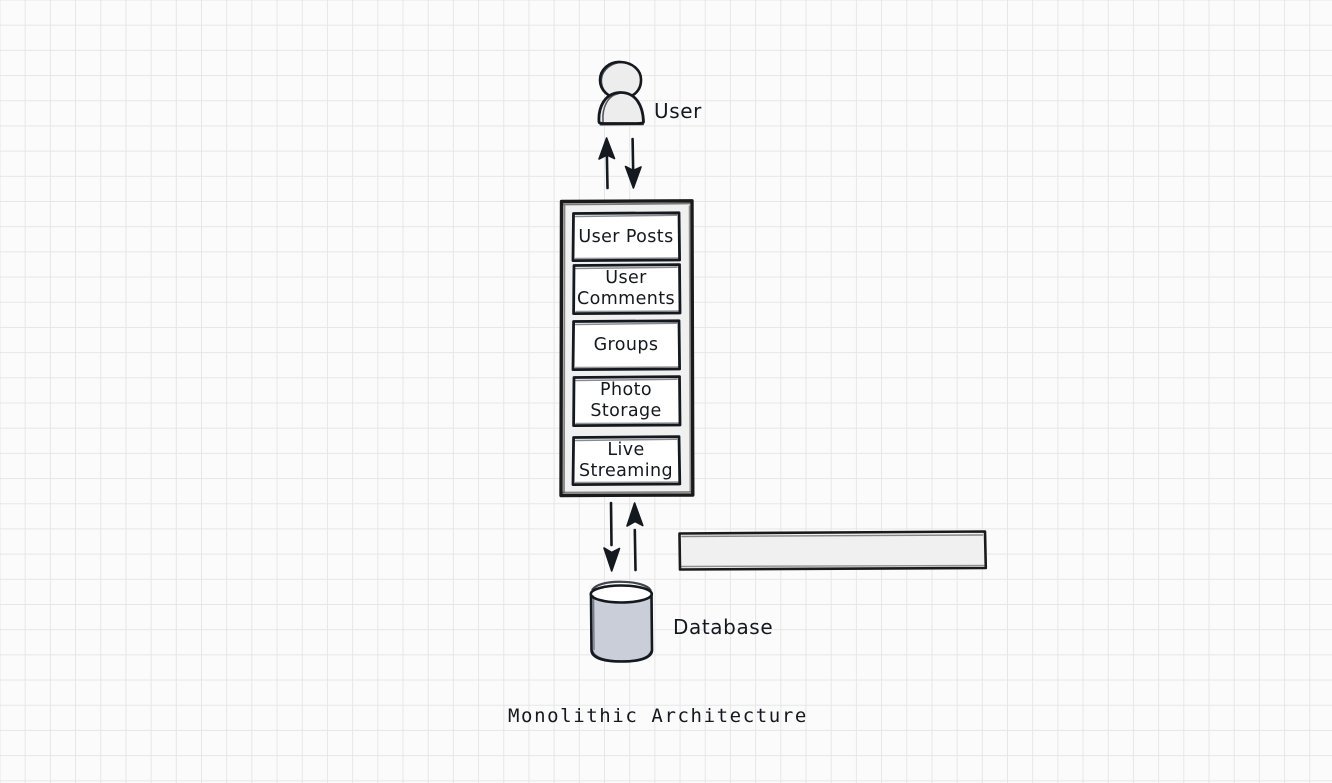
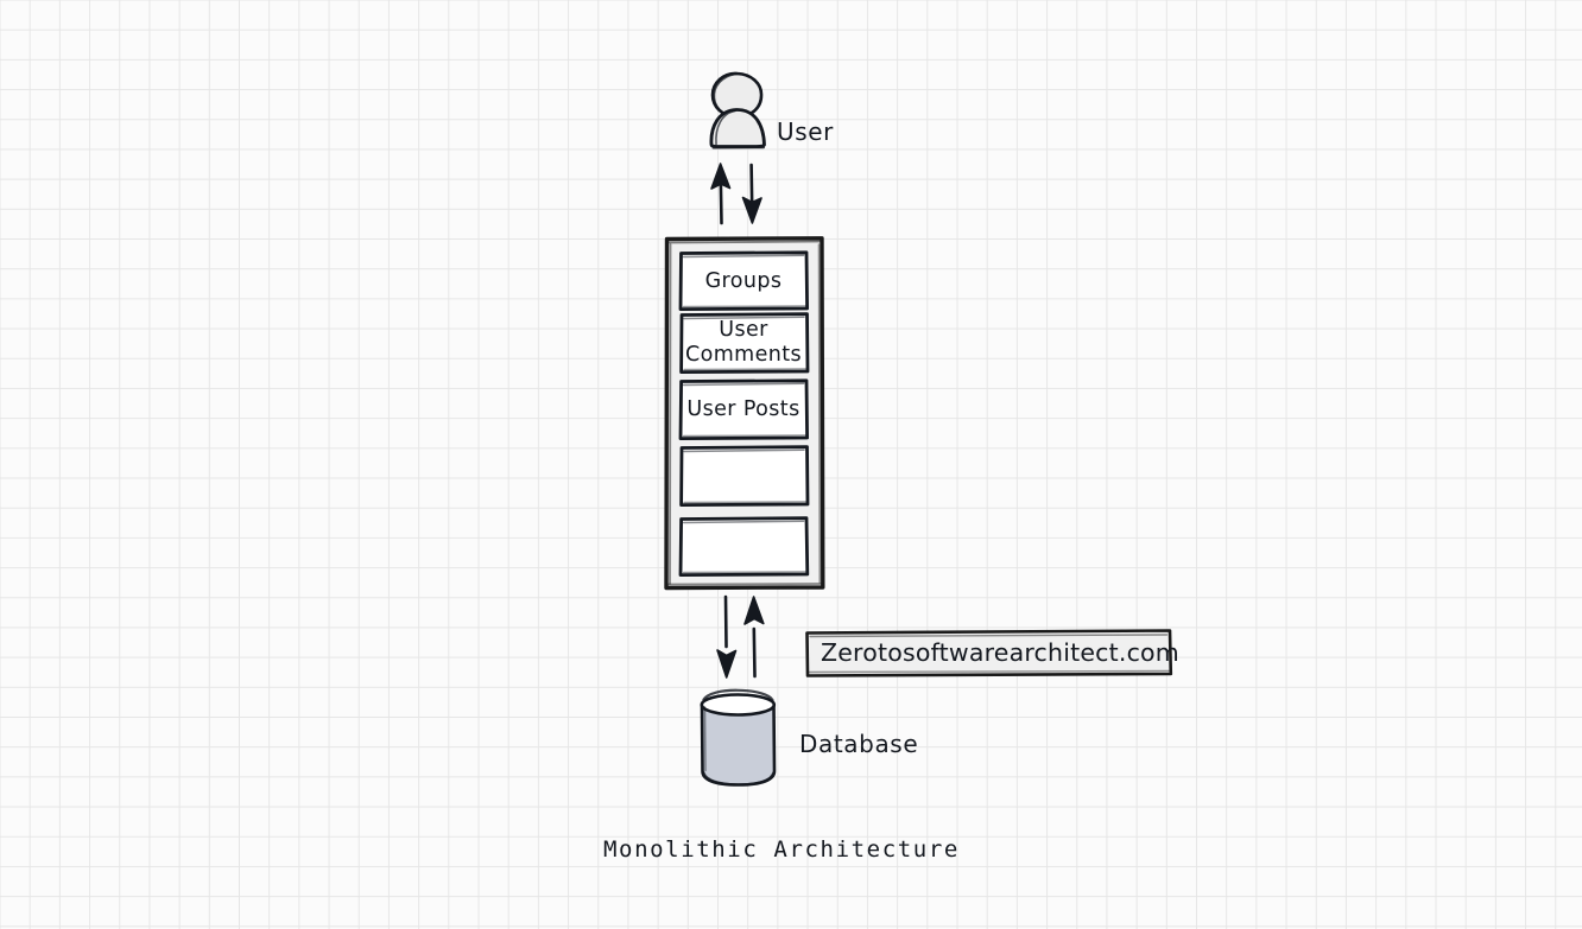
  User
  Database
+ Zerotosoftwarearchitect.com
  Monolithic Architecture
- User Posts
+ Groups
  User
  Comments
- Groups
+ User Posts
- Photo
- Storage
- Live
- Streaming
